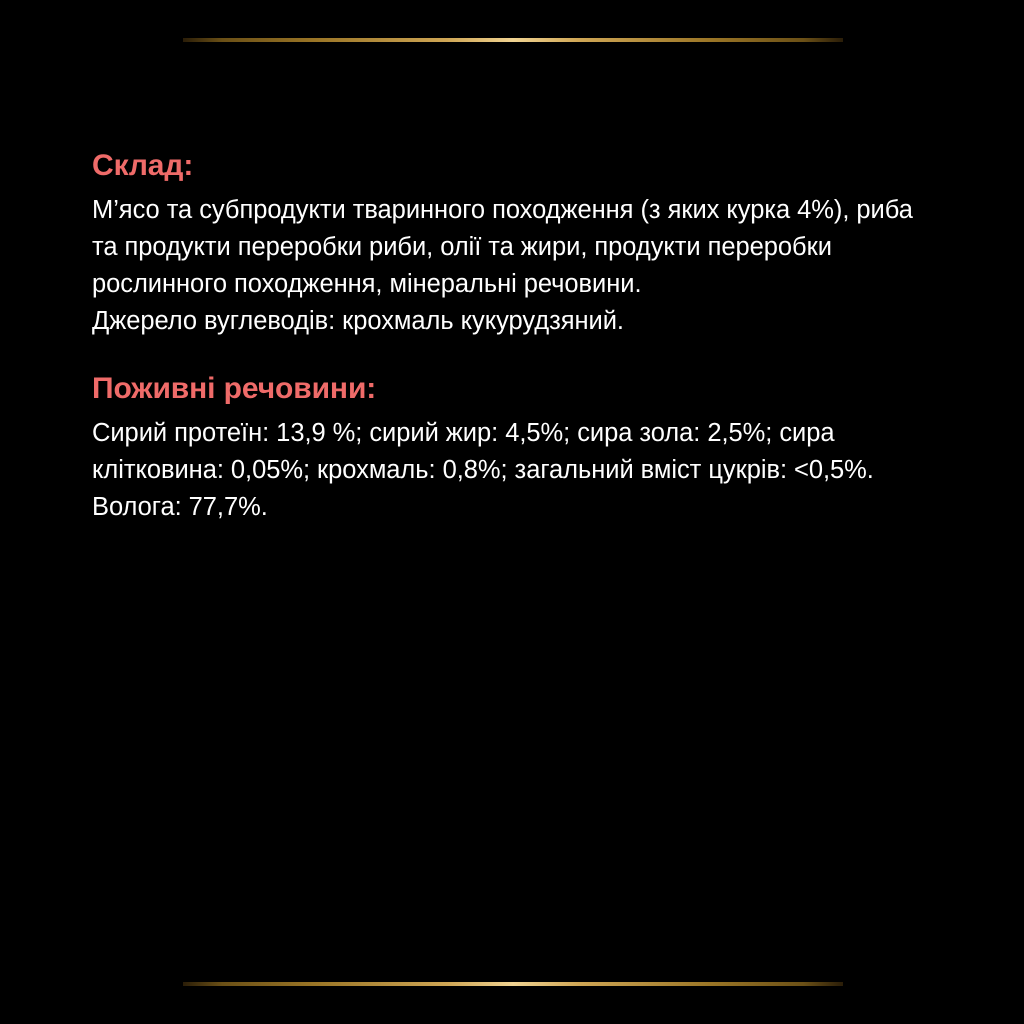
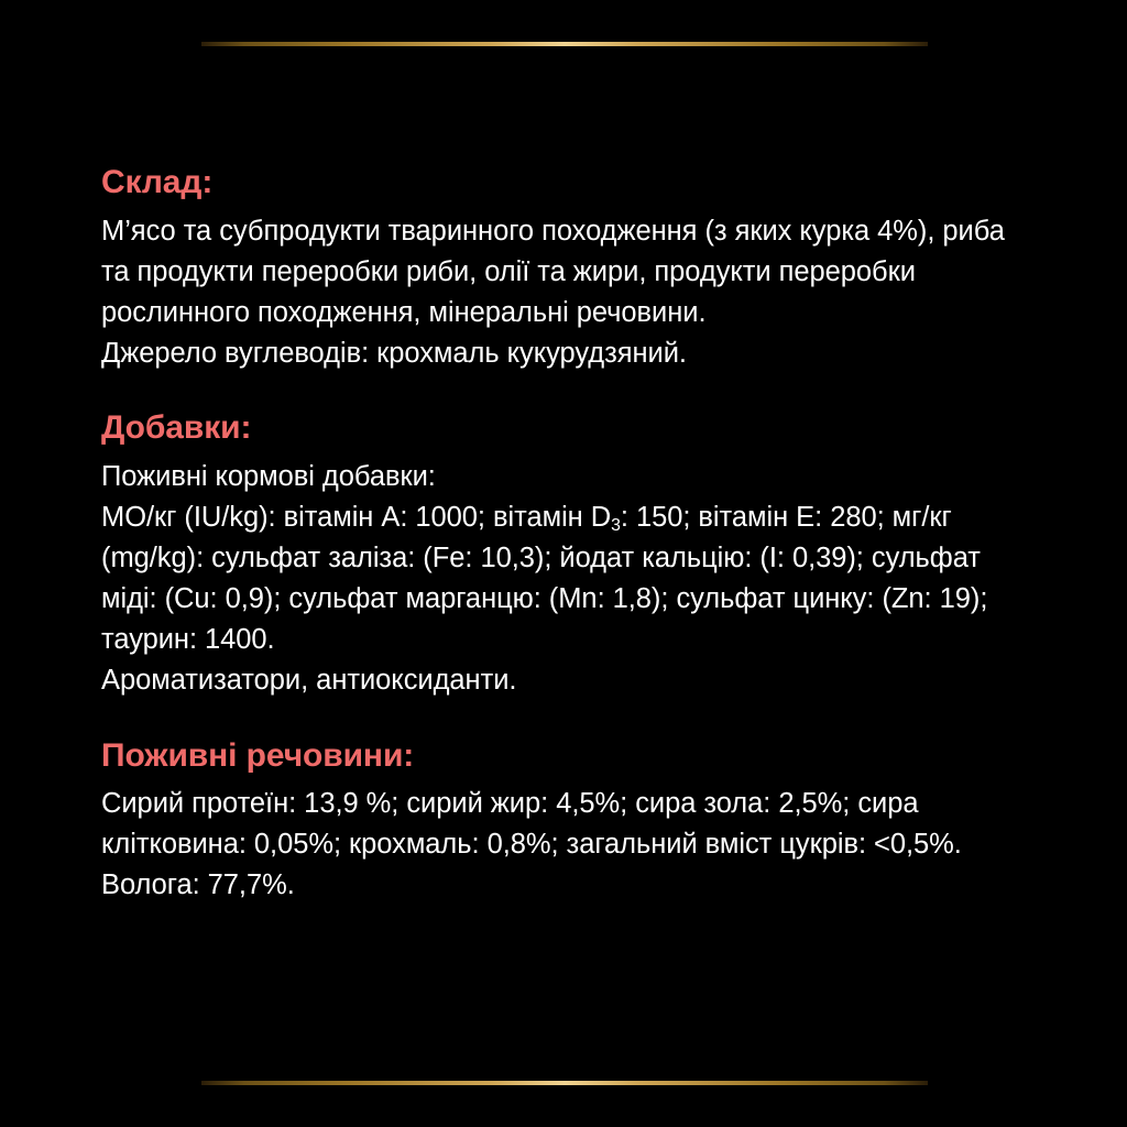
  Склад:
  М’ясо та субпродукти тваринного походження (з яких курка 4%), риба та продукти переробки риби, олії та жири, продукти переробки рослинного походження, мінеральні речовини.
  Джерело вуглеводів: крохмаль кукурудзяний.
+ Добавки:
+ Поживні кормові добавки:
+ МО/кг (IU/kg): вітамін A: 1000; вітамін D3: 150; вітамін E: 280; мг/кг (mg/kg): сульфат заліза: (Fe: 10,3); йодат кальцію: (I: 0,39); сульфат міді: (Cu: 0,9); сульфат марганцю: (Mn: 1,8); сульфат цинку: (Zn: 19); таурин: 1400.
+ Ароматизатори, антиоксиданти.
  Поживні речовини:
  Сирий протеїн: 13,9 %; сирий жир: 4,5%; сира зола: 2,5%; сира клітковина: 0,05%; крохмаль: 0,8%; загальний вміст цукрів: <0,5%. Волога: 77,7%.
